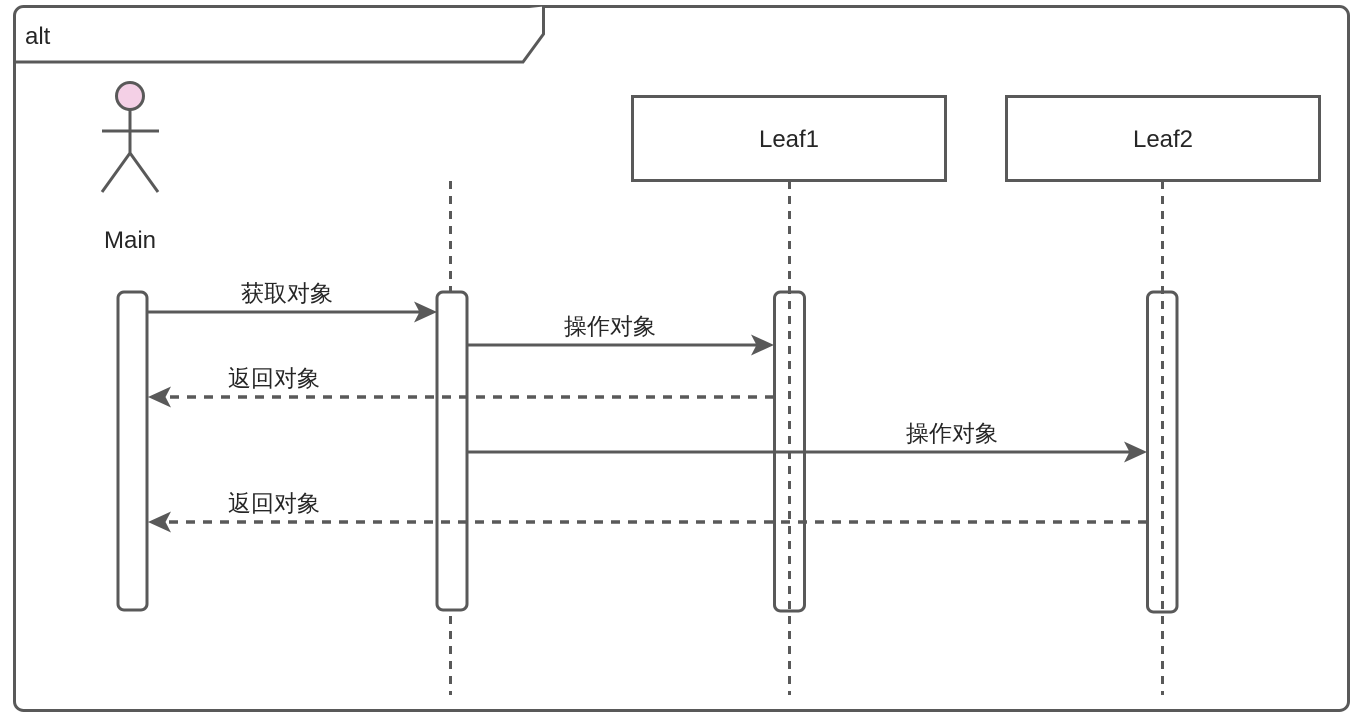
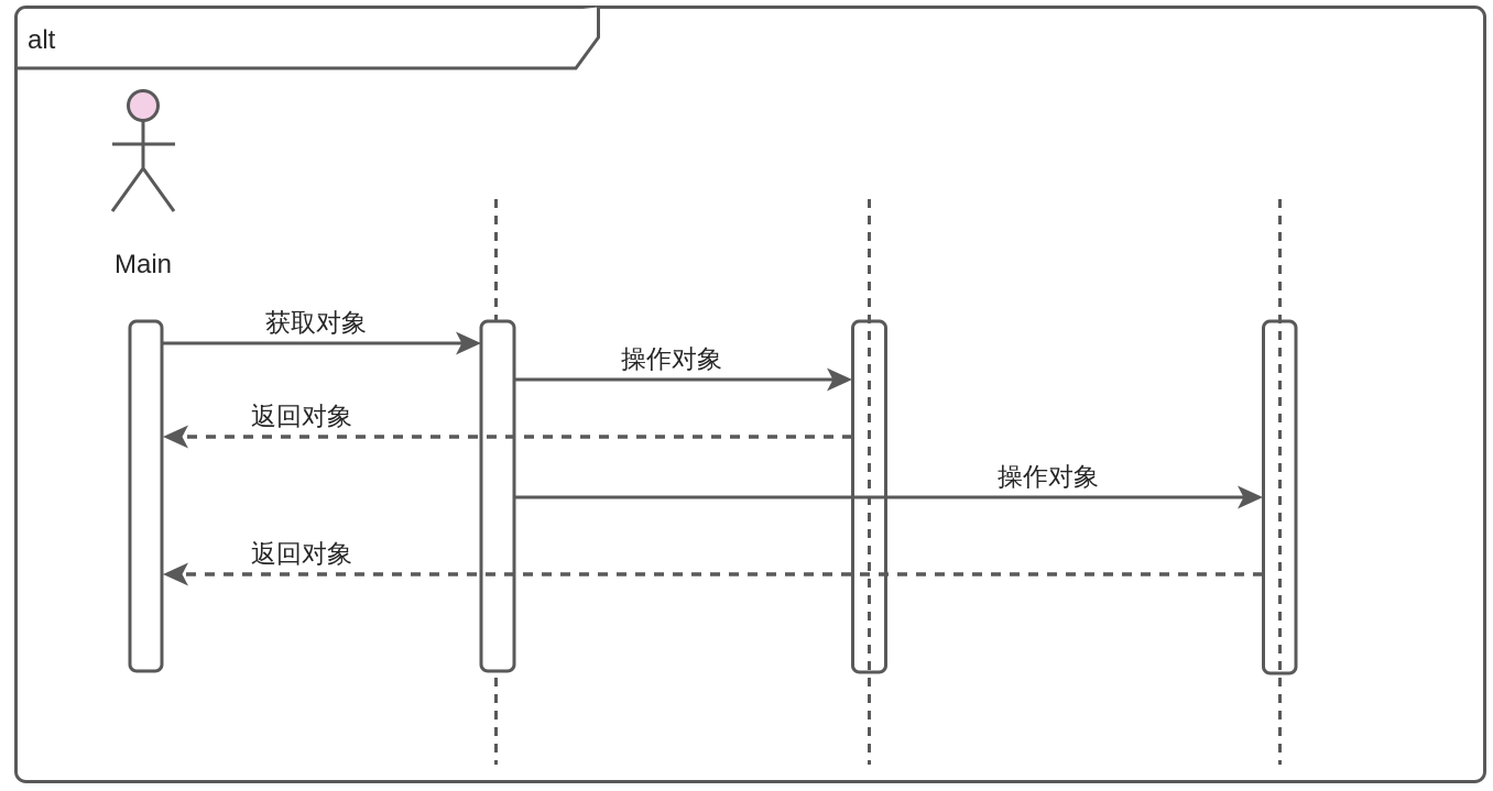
  alt
  Main
- Leaf1
- Leaf2
  获取对象
  操作对象
  返回对象
  操作对象
  返回对象
